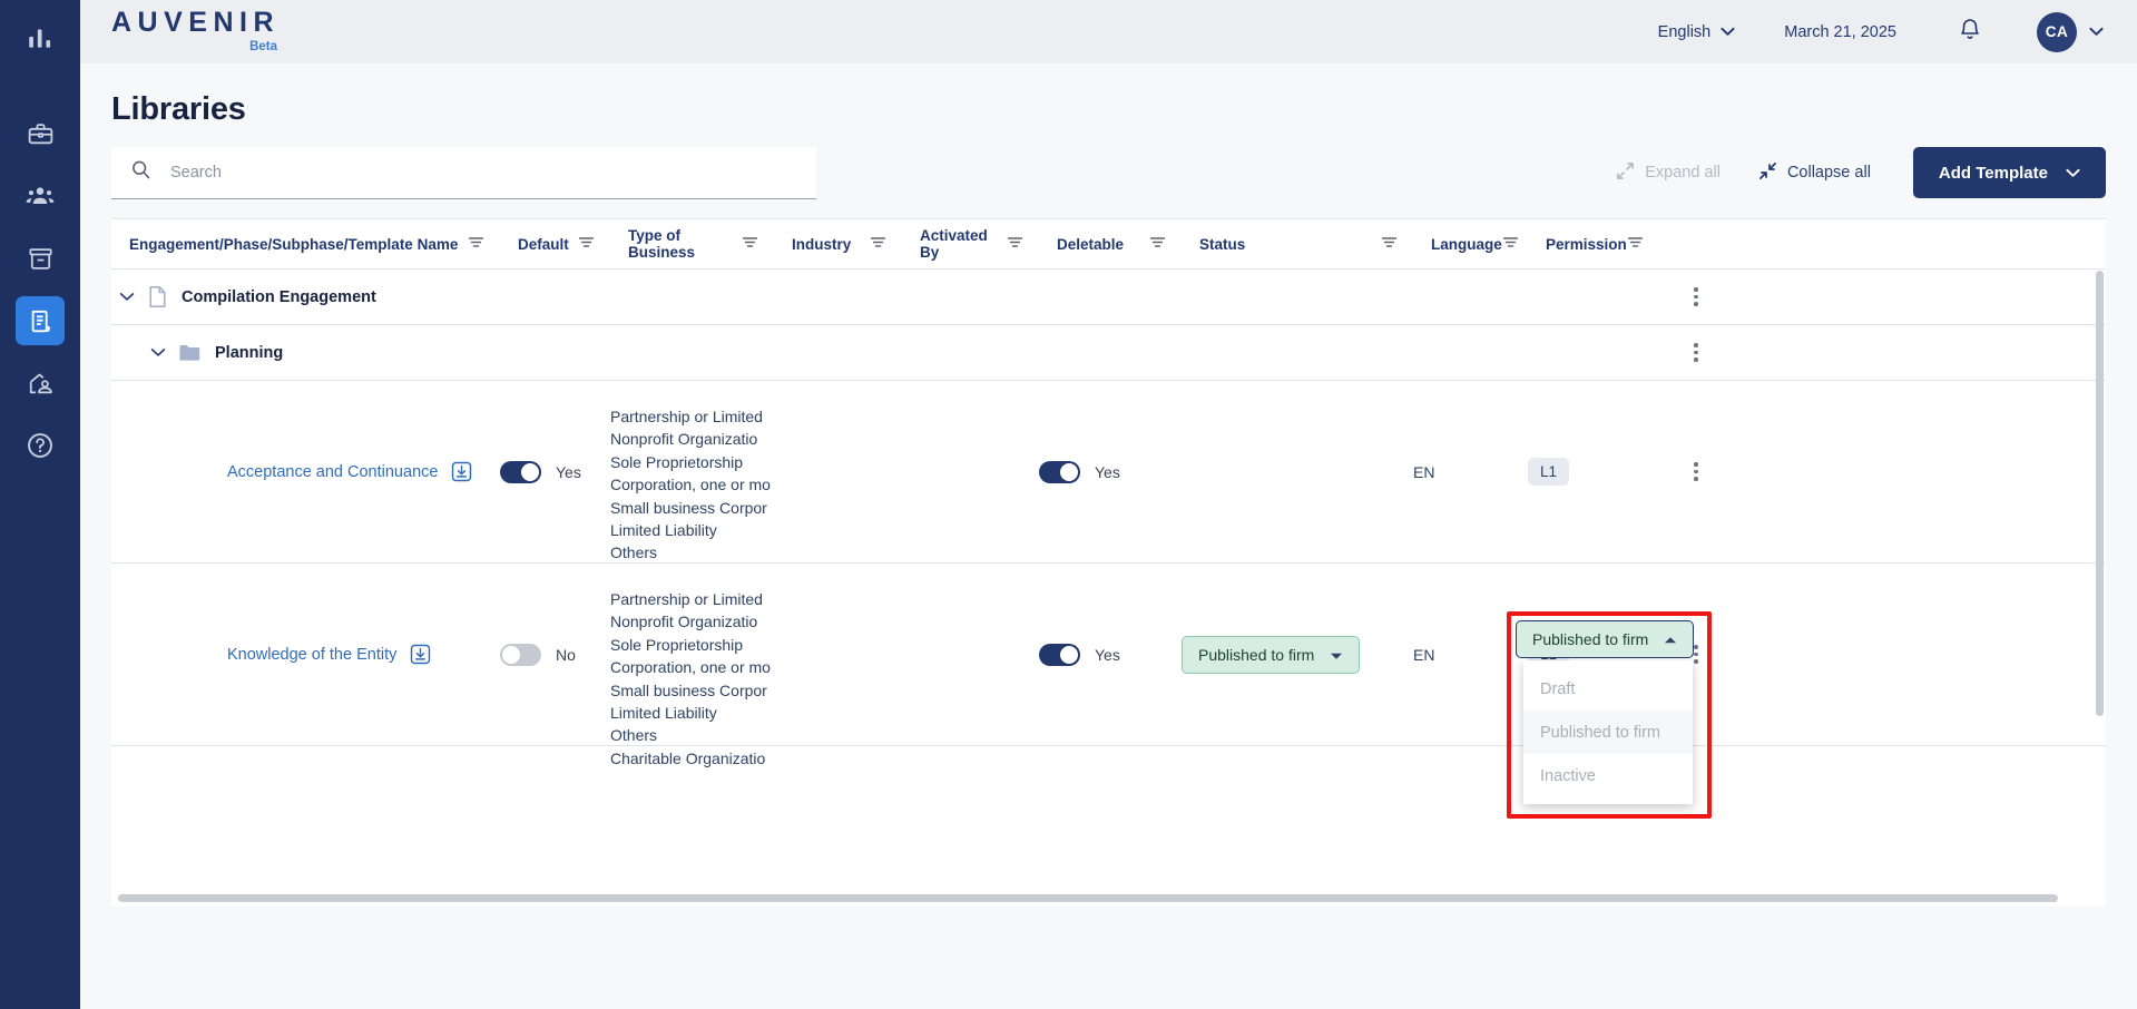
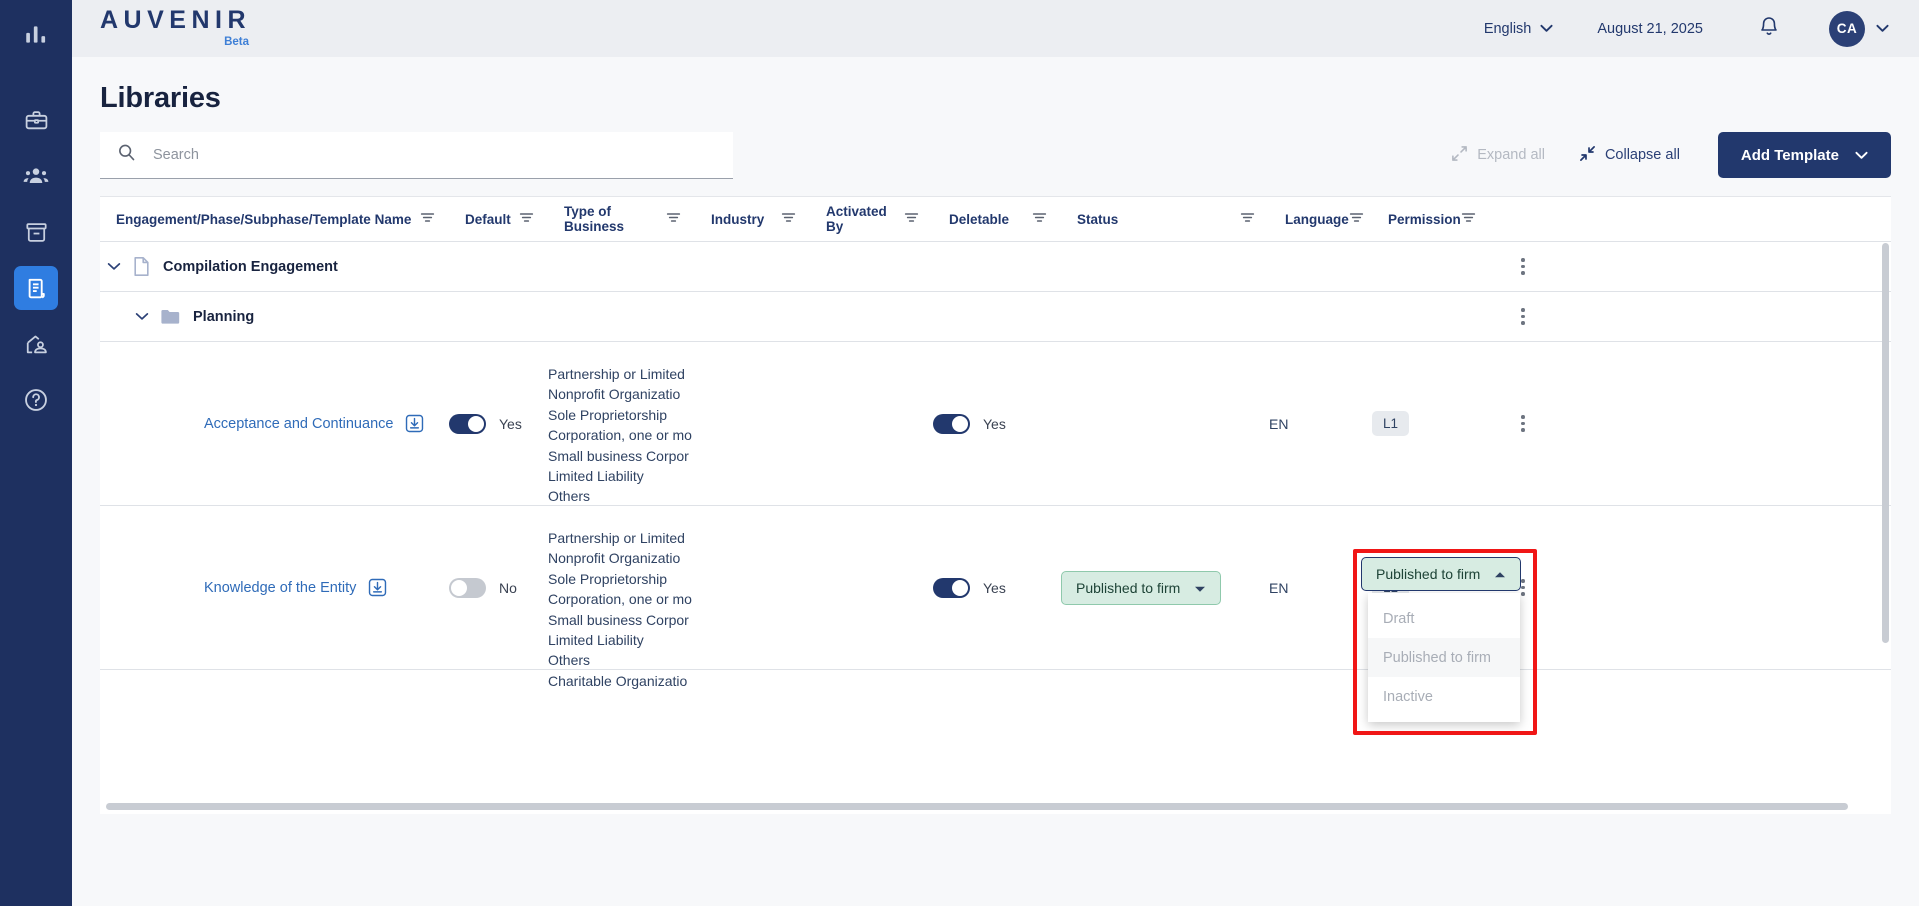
  AUVENIR
  Beta
  English
- March 21, 2025
+ August 21, 2025
  CA
  Libraries
  Search
  Expand all
  Collapse all
  Add Template
  Engagement/Phase/Subphase/Template Name
  Default
  Type of Business
  Industry
  Activated By
  Deletable
  Status
  Language
  Permission
  Compilation Engagement
  Planning
  Acceptance and Continuance
  Yes
  Partnership or Limited
  Nonprofit Organizatio
  Sole Proprietorship
  Corporation, one or mo
  Small business Corpor
  Limited Liability
  Others
  Yes
  EN
  L1
  Knowledge of the Entity
  No
  Partnership or Limited
  Nonprofit Organizatio
  Sole Proprietorship
  Corporation, one or mo
  Small business Corpor
  Limited Liability
  Others
  Charitable Organizatio
  Yes
  Published to firm
  EN
  Draft
  Published to firm
  Inactive
  Published to firm
